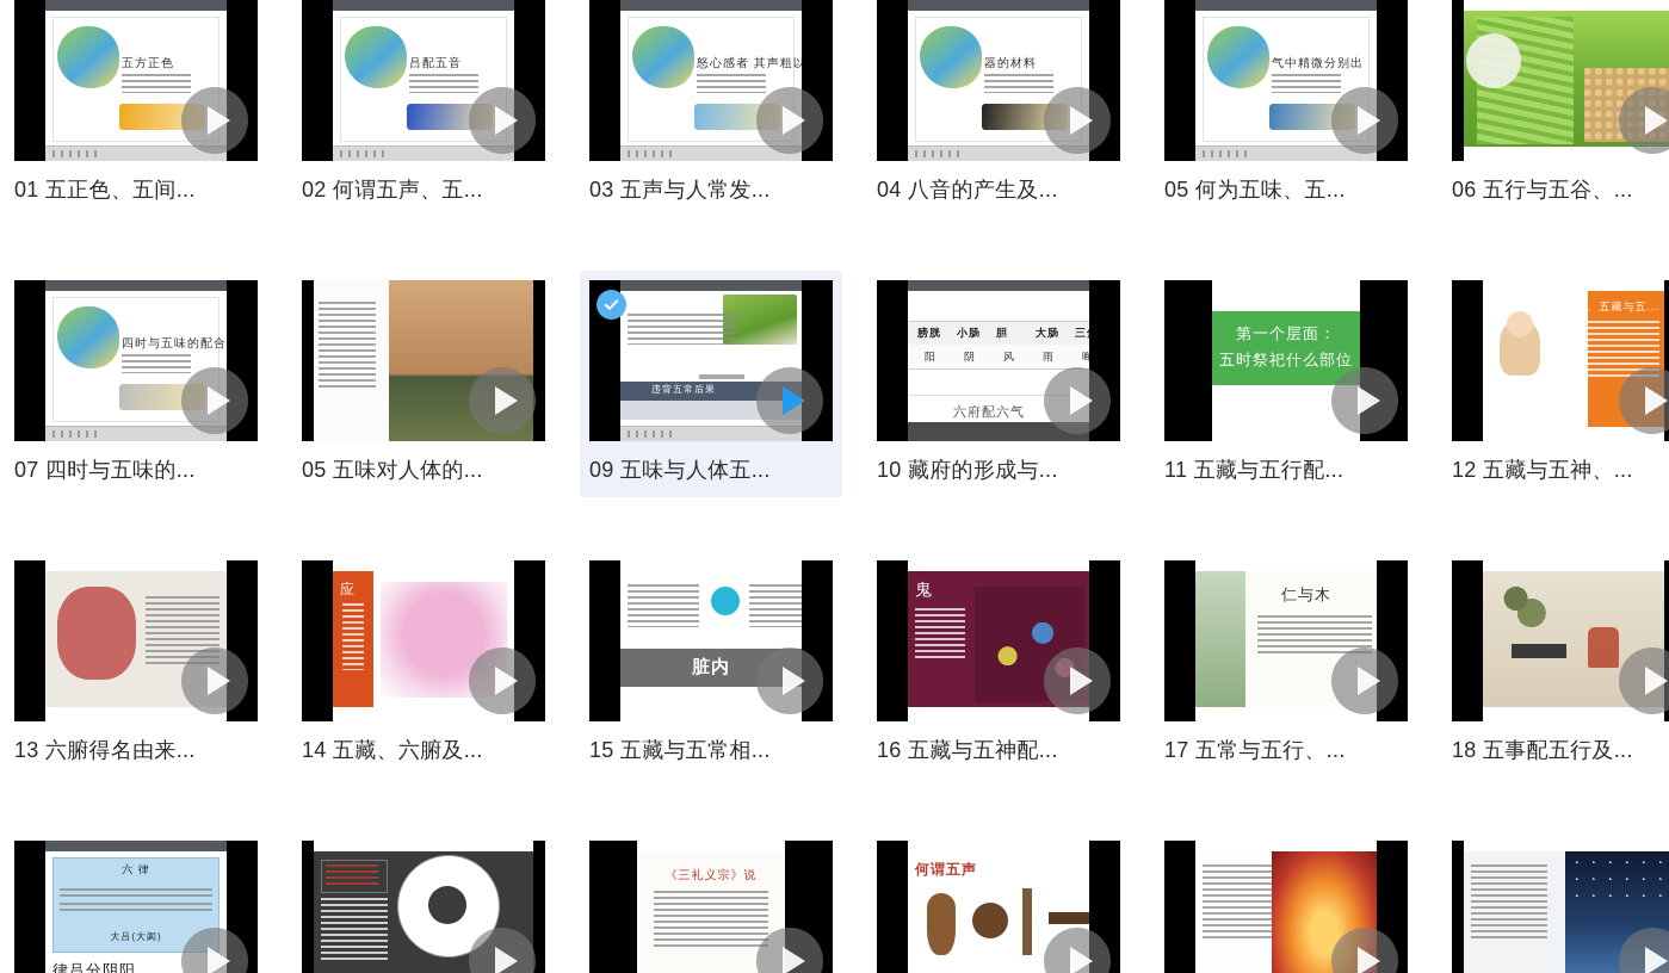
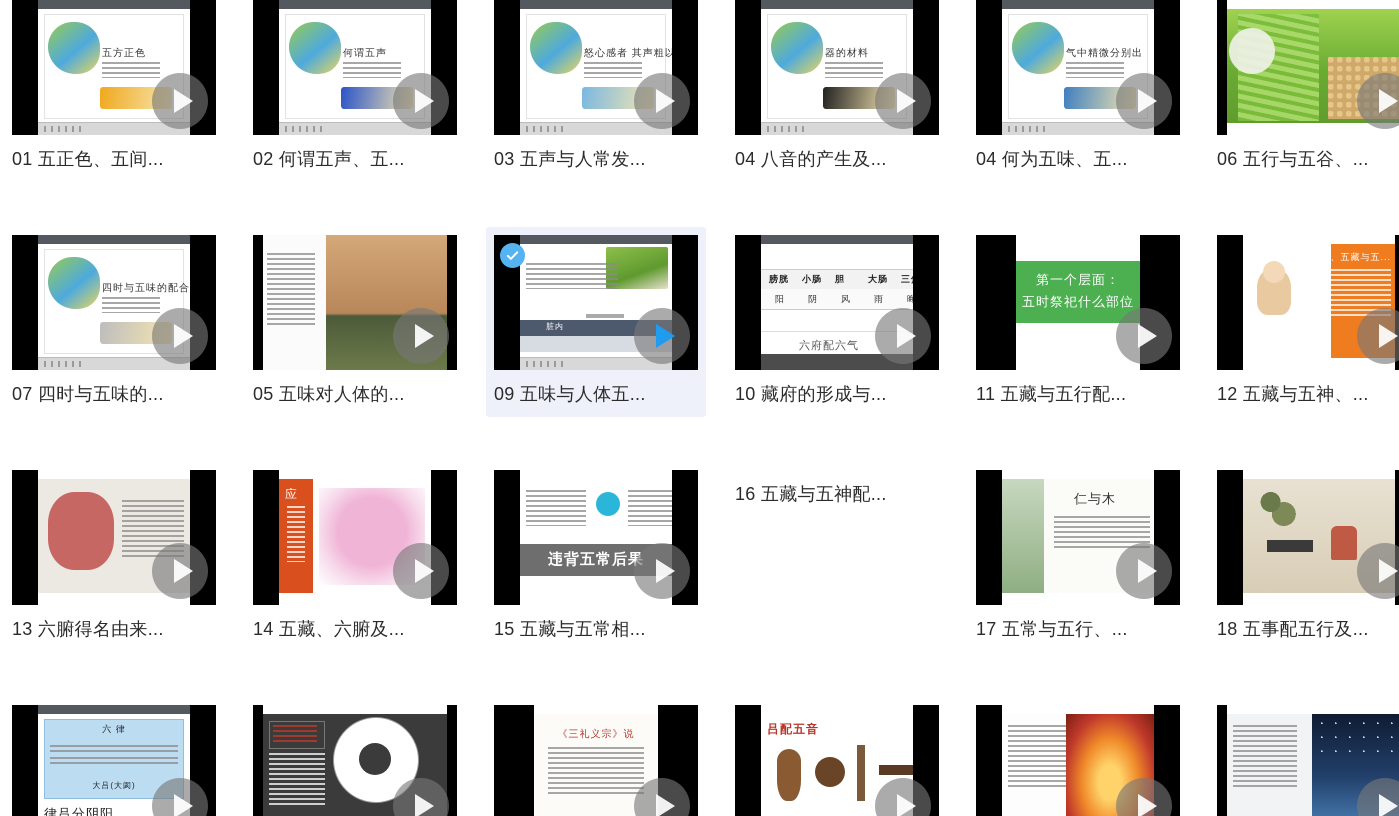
  五方正色
  01 五正色、五间...
- 吕配五音
+ 何谓五声
  02 何谓五声、五...
  怒心感者 其声粗以
  03 五声与人常发...
  器的材料
  04 八音的产生及...
  气中精微分别出
- 05 何为五味、五...
+ 04 何为五味、五...
  06 五行与五谷、...
  四时与五味的配合
  07 四时与五味的...
  05 五味对人体的...
- 违背五常后果
+ 脏内
  09 五味与人体五...
  膀胱
  小肠
  胆
  大肠
  阳
  阴
  风
  雨
  晦
  六府配六气
  10 藏府的形成与...
  第一个层面：
  五时祭祀什么部位
  11 五藏与五行配...
  2、五藏与五...
  12 五藏与五神、...
  13 六腑得名由来...
  应
  14 五藏、六腑及...
- 脏内
+ 违背五常后果
  15 五藏与五常相...
- 鬼
  16 五藏与五神配...
  仁与木
  17 五常与五行、...
  18 五事配五行及...
  六 律
  大吕(大阂)
  律吕分阴阳
  《三礼义宗》说
- 何谓五声
+ 吕配五音
